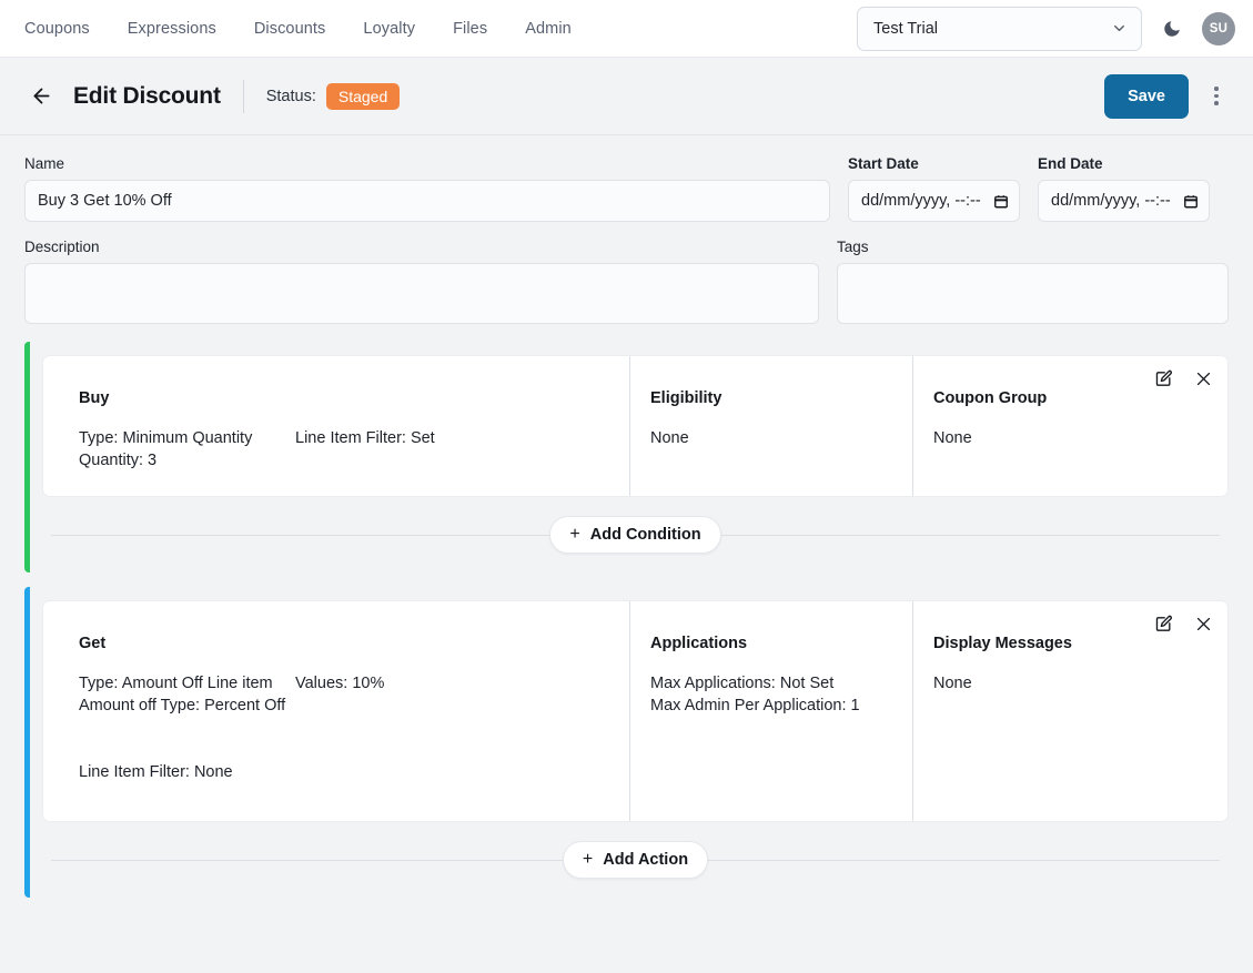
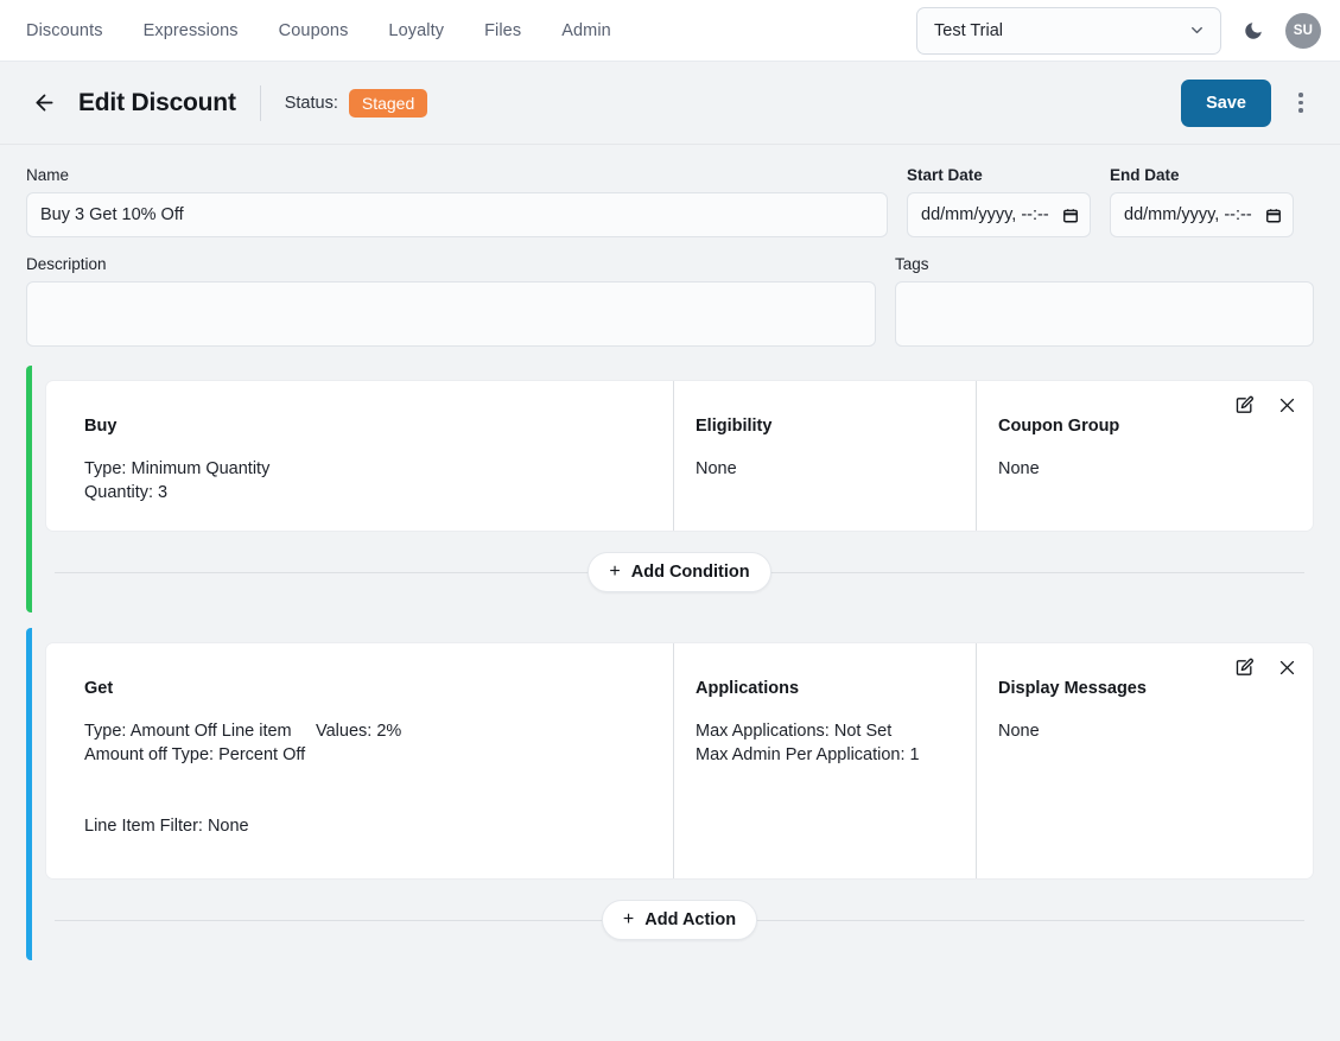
- Coupons
+ Discounts
  Expressions
- Discounts
+ Coupons
  Loyalty
  Files
  Admin
  Test Trial
  SU
  Edit Discount
  Status:
  Staged
  Save
  Name
  Buy 3 Get 10% Off
  Start Date
  dd/mm/yyyy, --:--
  End Date
  dd/mm/yyyy, --:--
  Description
  Tags
  Buy
  Type: Minimum Quantity
  Quantity: 3
- Line Item Filter: Set
  Eligibility
  None
  Coupon Group
  None
  +
  Add Condition
  Get
  Type: Amount Off Line item
  Amount off Type: Percent Off
- Values: 10%
+ Values: 2%
  Line Item Filter: None
  Applications
  Max Applications: Not Set
  Max Admin Per Application: 1
  Display Messages
  None
  +
  Add Action
